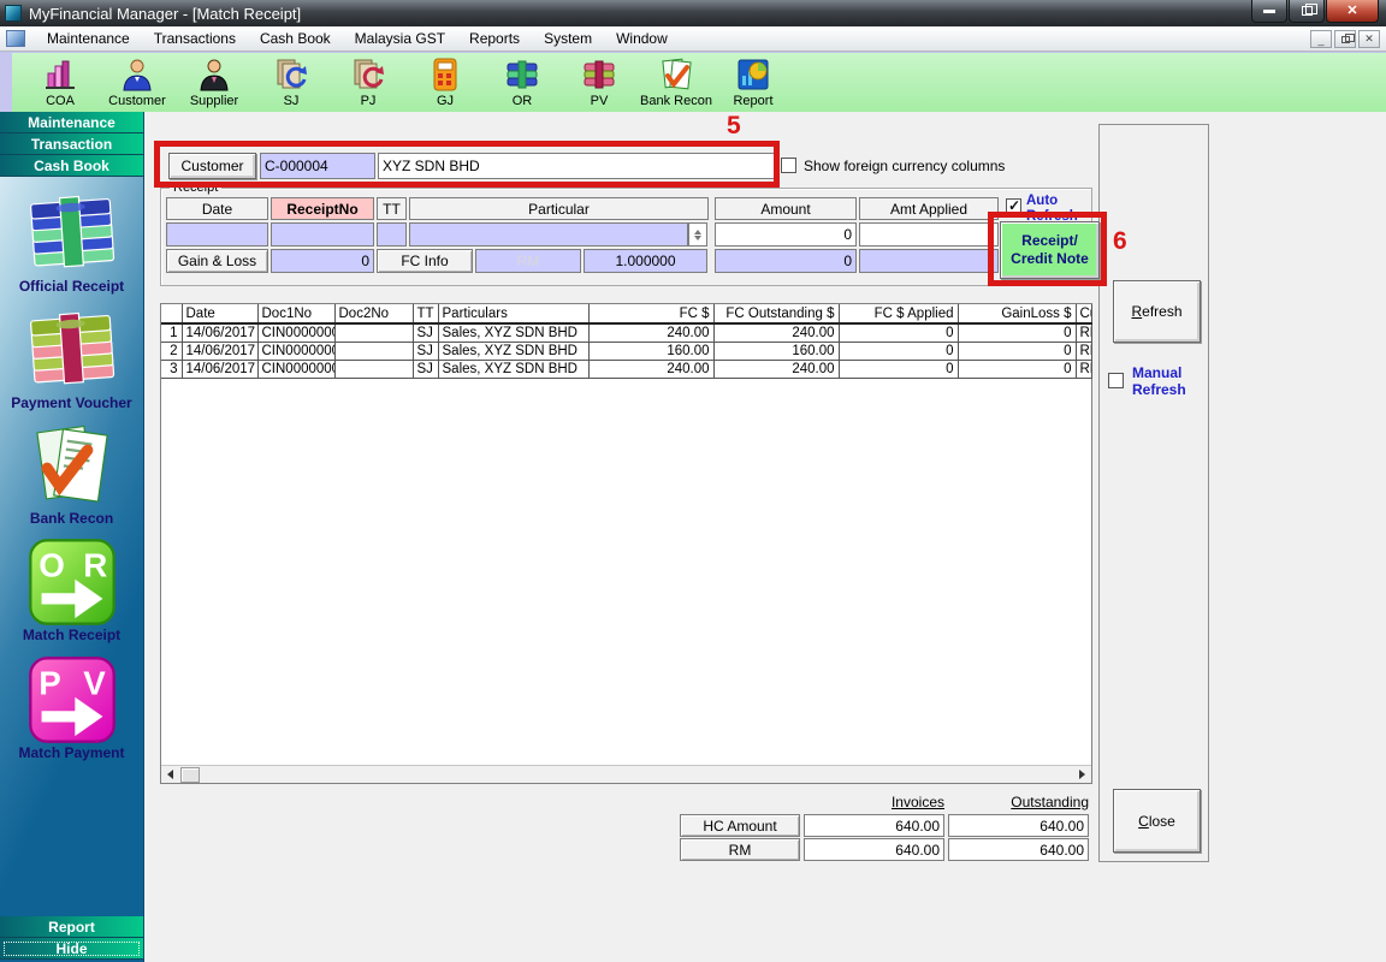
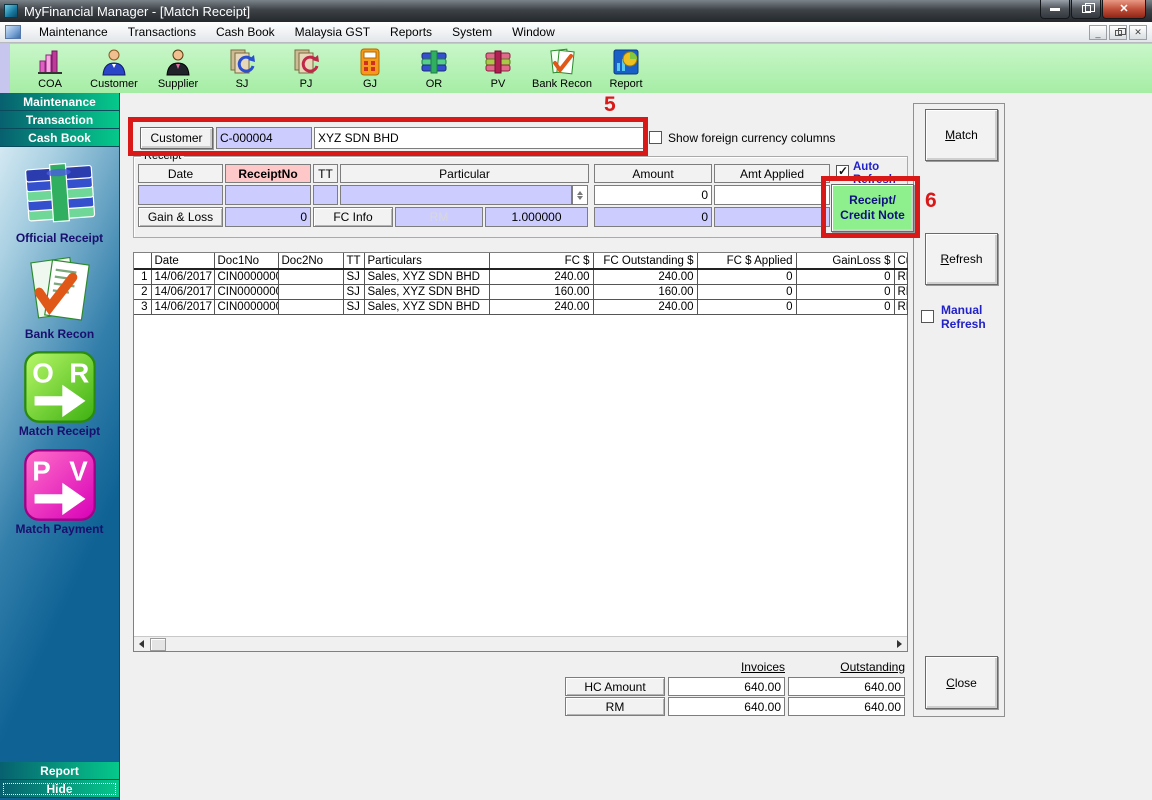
  MyFinancial Manager - [Match Receipt]
  ✕
  Maintenance
  Transactions
  Cash Book
  Malaysia GST
  Reports
  System
  Window
  _
  ✕
  COA
  Customer
  Supplier
  SJ
  PJ
  GJ
  OR
  PV
  Bank Recon
  Report
  Maintenance
  Transaction
  Cash Book
  Official Receipt
- Payment Voucher
  Bank Recon
  O
  R
  Match Receipt
  P
  V
  Match Payment
  Report
  Hide
  Customer
  C-000004
  XYZ SDN BHD
  Show foreign currency columns
  5
  Receipt
  Date
  ReceiptNo
  TT
  Particular
  Amount
  Amt Applied
  0
  Gain & Loss
  0
  FC Info
  RM
  1.000000
  0
  Auto
  Refresh
  Receipt/
  Credit Note
  6
  	Date	Doc1No	Doc2No	TT	Particulars	FC $	FC Outstanding $	FC $ Applied	GainLoss $	C
  1	14/06/2017	CIN000000		SJ	Sales, XYZ SDN BHD	240.00	240.00	0	0	R
  2	14/06/2017	CIN000000		SJ	Sales, XYZ SDN BHD	160.00	160.00	0	0	R
  3	14/06/2017	CIN000000		SJ	Sales, XYZ SDN BHD	240.00	240.00	0	0	R
  Invoices
  Outstanding
  HC Amount
  640.00
  640.00
  RM
  640.00
  640.00
+ M
+ atch
  R
  efresh
  Manual
  Refresh
  C
  lose
